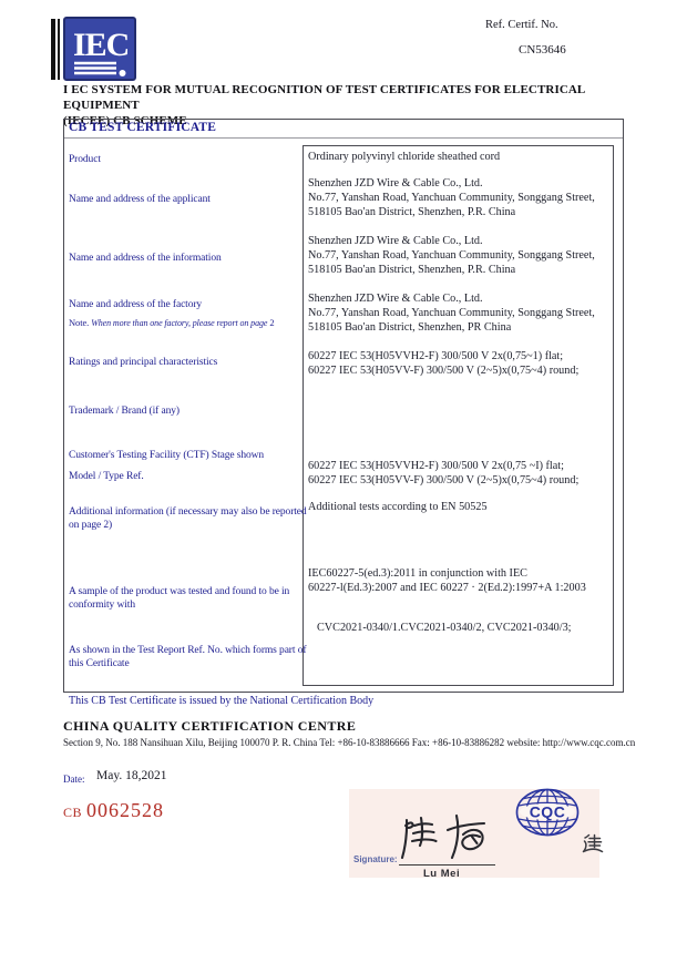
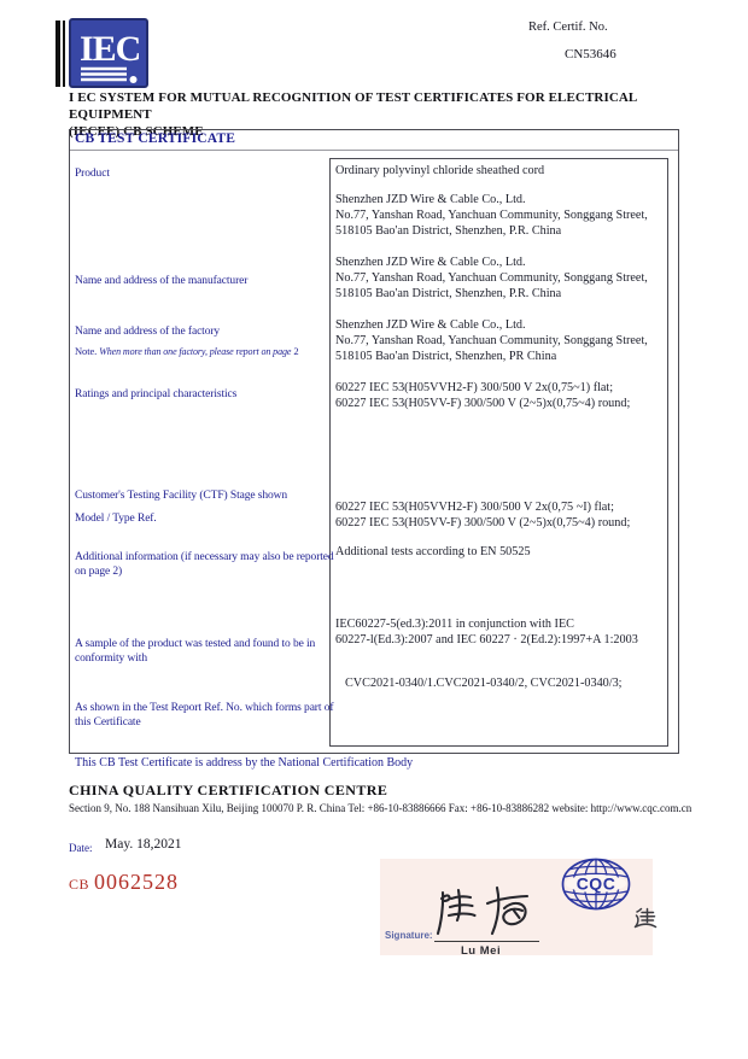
  IEC
  Ref. Certif. No.
  CN53646
  I EC SYSTEM FOR MUTUAL RECOGNITION OF TEST CERTIFICATES FOR ELECTRICAL EQUIPMENT
  (IECEE) CB SCHEME
  CB TEST CERTIFICATE
  Product
- Name and address of the applicant
- Name and address of the information
+ Name and address of the manufacturer
  Name and address of the factory
  Note. When more than one factory, please report on page 2
  Ratings and principal characteristics
- Trademark / Brand (if any)
  Customer's Testing Facility (CTF) Stage shown
  Model / Type Ref.
  Additional information (if necessary may also be reported
  on page 2)
  A sample of the product was tested and found to be in
  conformity with
  As shown in the Test Report Ref. No. which forms part of
  this Certificate
  Ordinary polyvinyl chloride sheathed cord
  Shenzhen JZD Wire & Cable Co., Ltd.
  No.77, Yanshan Road, Yanchuan Community, Songgang Street,
  518105 Bao'an District, Shenzhen, P.R. China
  Shenzhen JZD Wire & Cable Co., Ltd.
  No.77, Yanshan Road, Yanchuan Community, Songgang Street,
  518105 Bao'an District, Shenzhen, P.R. China
  Shenzhen JZD Wire & Cable Co., Ltd.
  No.77, Yanshan Road, Yanchuan Community, Songgang Street,
  518105 Bao'an District, Shenzhen, PR China
  60227 IEC 53(H05VVH2-F) 300/500 V 2x(0,75~1) flat;
  60227 IEC 53(H05VV-F) 300/500 V (2~5)x(0,75~4) round;
  60227 IEC 53(H05VVH2-F) 300/500 V 2x(0,75 ~I) flat;
  60227 IEC 53(H05VV-F) 300/500 V (2~5)x(0,75~4) round;
  Additional tests according to EN 50525
  IEC60227-5(ed.3):2011 in conjunction with IEC
  60227-l(Ed.3):2007 and IEC 60227 · 2(Ed.2):1997+A 1:2003
  CVC2021-0340/1.CVC2021-0340/2, CVC2021-0340/3;
- This CB Test Certificate is issued by the National Certification Body
+ This CB Test Certificate is address by the National Certification Body
  CHINA QUALITY CERTIFICATION CENTRE
  Section 9, No. 188 Nansihuan Xilu, Beijing 100070 P. R. China Tel: +86-10-83886666 Fax: +86-10-83886282 website: http://www.cqc.com.cn
  Date:
  May. 18,2021
  CB 0062528
  Signature:
  Lu Mei
  CQC
